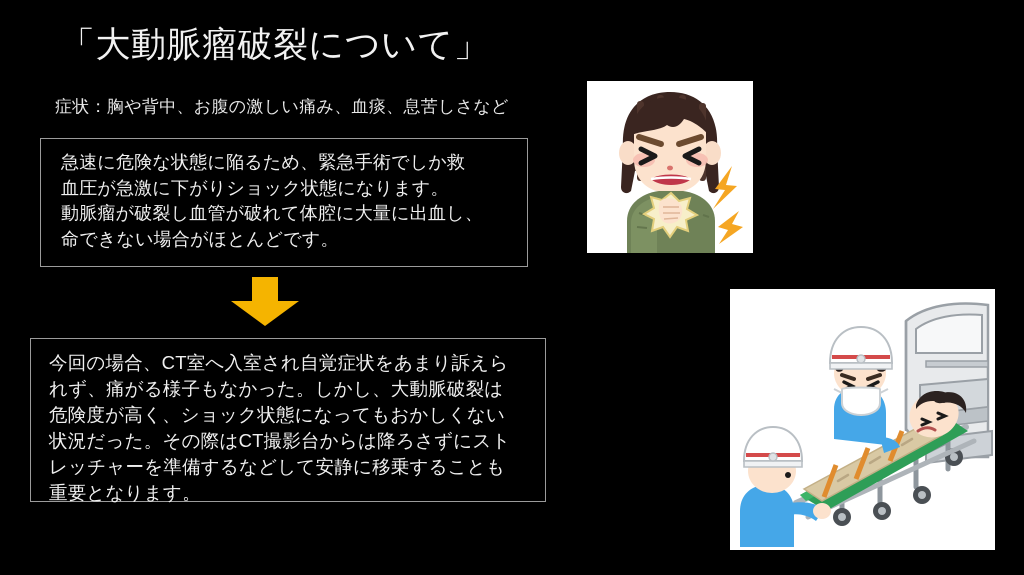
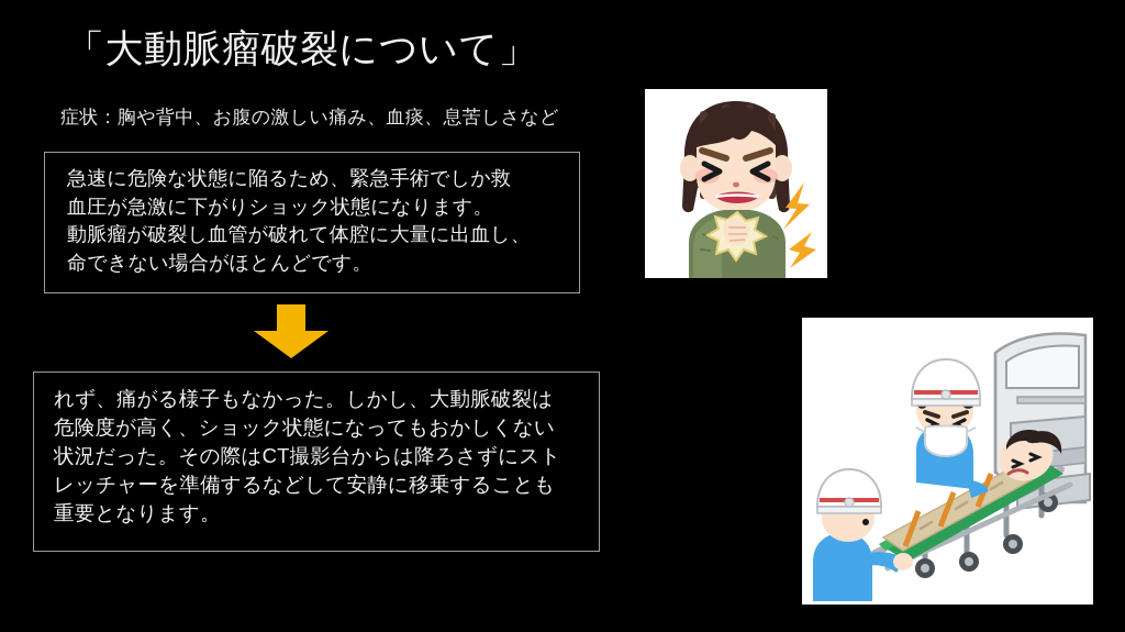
  「大動脈瘤破裂について」
  症状：胸や背中、お腹の激しい痛み、血痰、息苦しさなど
  急速に危険な状態に陥るため、緊急手術でしか救
  血圧が急激に下がりショック状態になります。
  動脈瘤が破裂し血管が破れて体腔に大量に出血し、
  命できない場合がほとんどです。
- 今回の場合、CT室へ入室され自覚症状をあまり訴えら
  れず、痛がる様子もなかった。しかし、大動脈破裂は
  危険度が高く、ショック状態になってもおかしくない
  状況だった。その際はCT撮影台からは降ろさずにスト
  レッチャーを準備するなどして安静に移乗することも
  重要となります。
